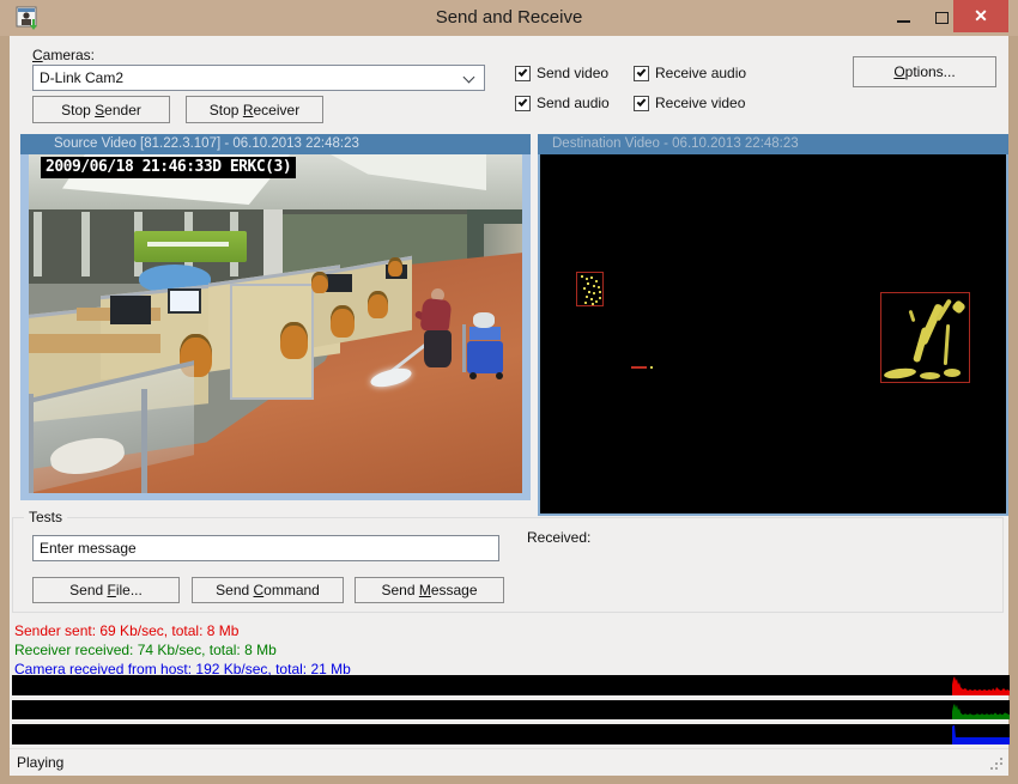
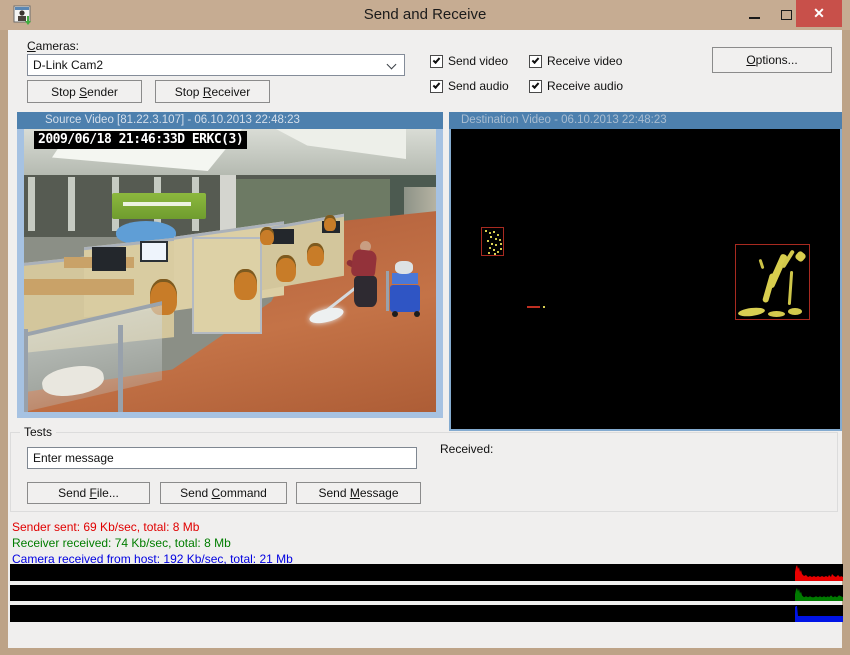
  Send and Receive
  ✕
  Cameras:
  D-Link Cam2
  Stop Sender
  Stop Receiver
  Send video
- Receive audio
+ Receive video
  Send audio
- Receive video
+ Receive audio
  Options...
  Source Video [81.22.3.107] - 06.10.2013 22:48:23
  2009/06/18 21:46:33D ERKC(3)
  Destination Video - 06.10.2013 22:48:23
  Tests
  Enter message
  Received:
  Send File...
  Send Command
  Send Message
  Sender sent: 69 Kb/sec, total: 8 Mb
  Receiver received: 74 Kb/sec, total: 8 Mb
  Camera received from host: 192 Kb/sec, total: 21 Mb
- Playing
